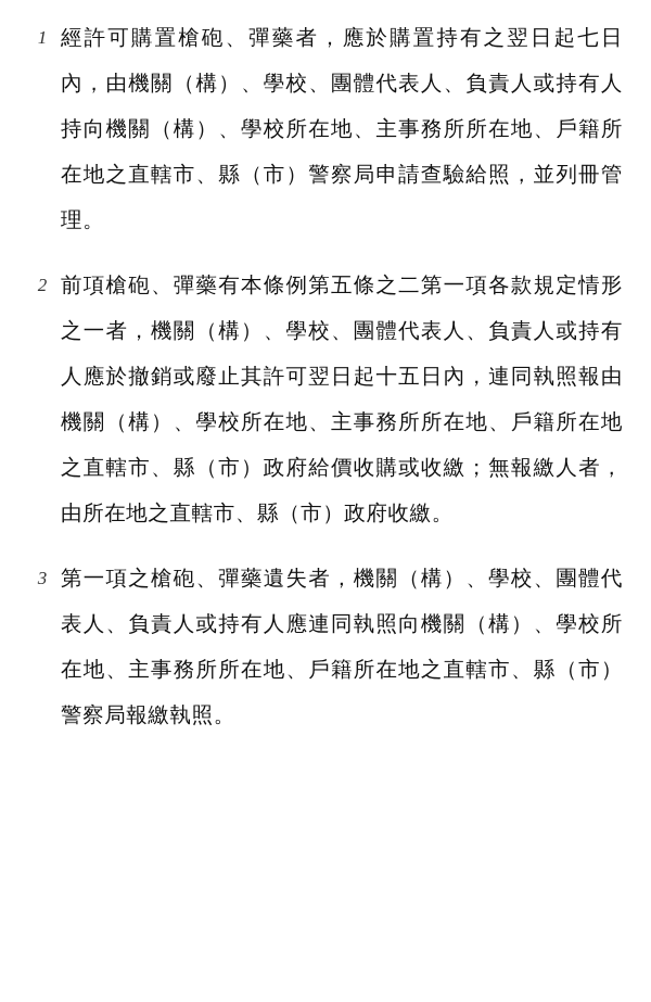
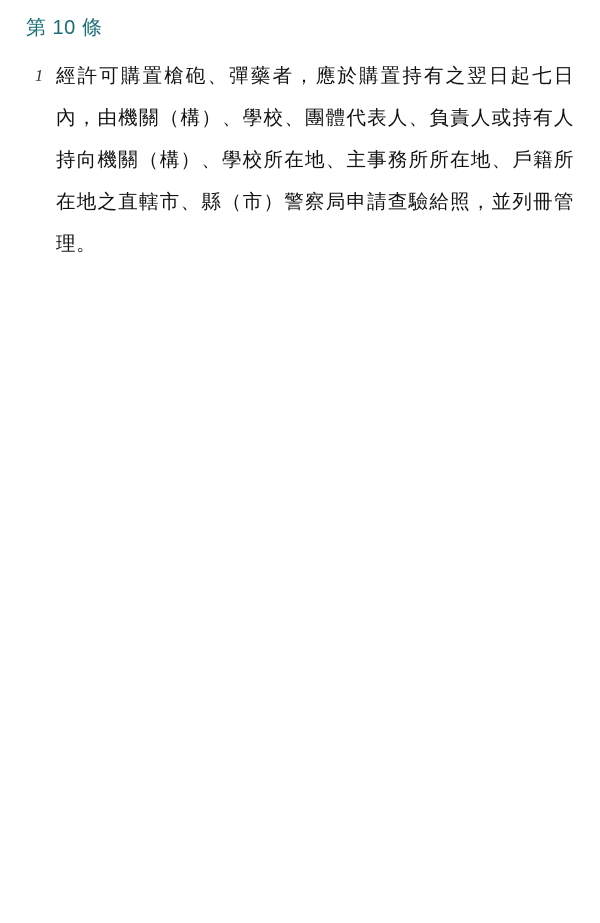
+ 第 10 條
  1
  經許可購置槍砲、彈藥者，應於購置持有之翌日起七日內，由機關（構）、學校、團體代表人、負責人或持有人持向機關（構）、學校所在地、主事務所所在地、戶籍所在地之直轄市、縣（市）警察局申請查驗給照，並列冊管理。
- 2
- 前項槍砲、彈藥有本條例第五條之二第一項各款規定情形之一者，機關（構）、學校、團體代表人、負責人或持有人應於撤銷或廢止其許可翌日起十五日內，連同執照報由機關（構）、學校所在地、主事務所所在地、戶籍所在地之直轄市、縣（市）政府給價收購或收繳；無報繳人者，由所在地之直轄市、縣（市）政府收繳。
- 3
- 第一項之槍砲、彈藥遺失者，機關（構）、學校、團體代表人、負責人或持有人應連同執照向機關（構）、學校所在地、主事務所所在地、戶籍所在地之直轄市、縣（市）警察局報繳執照。
